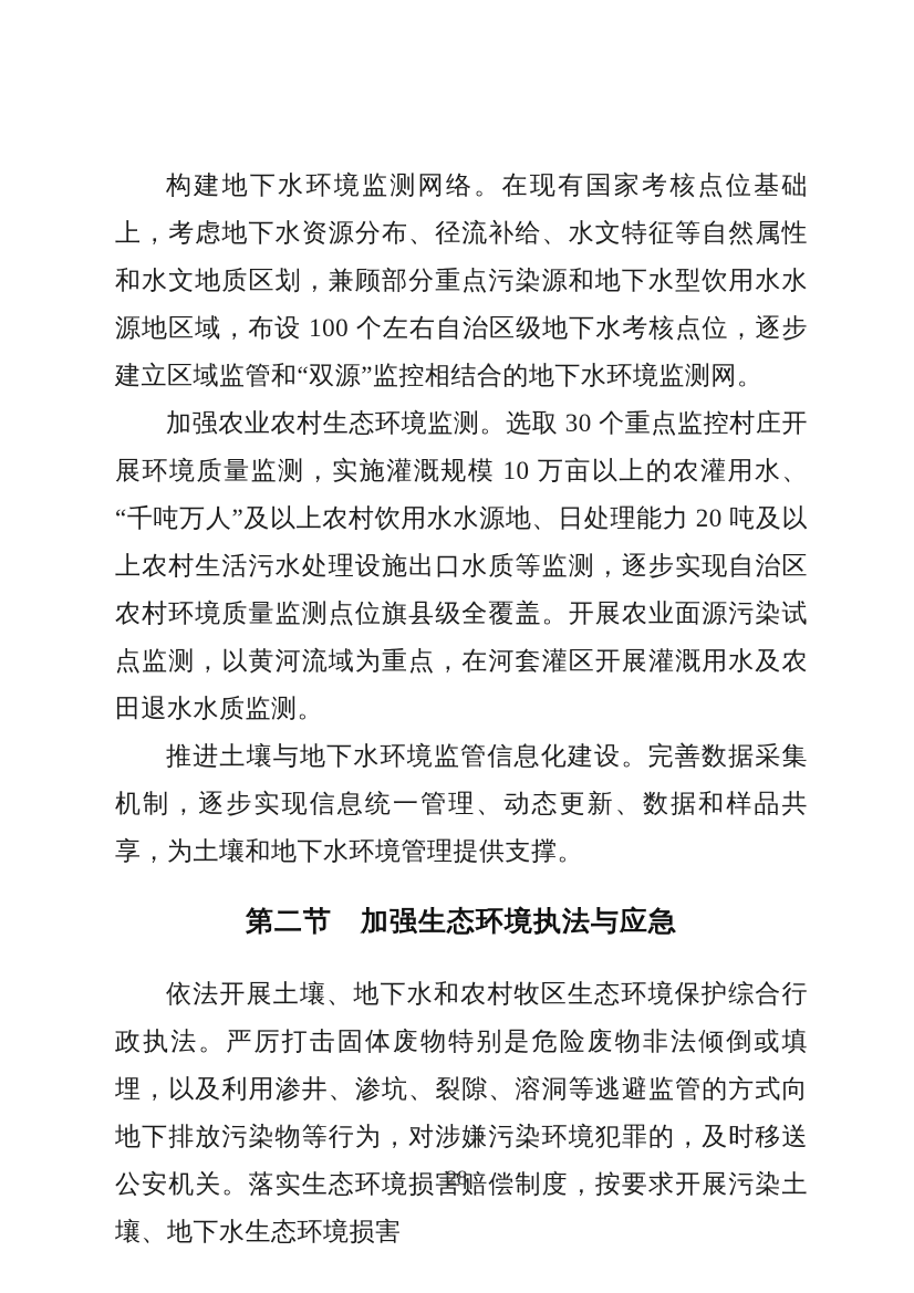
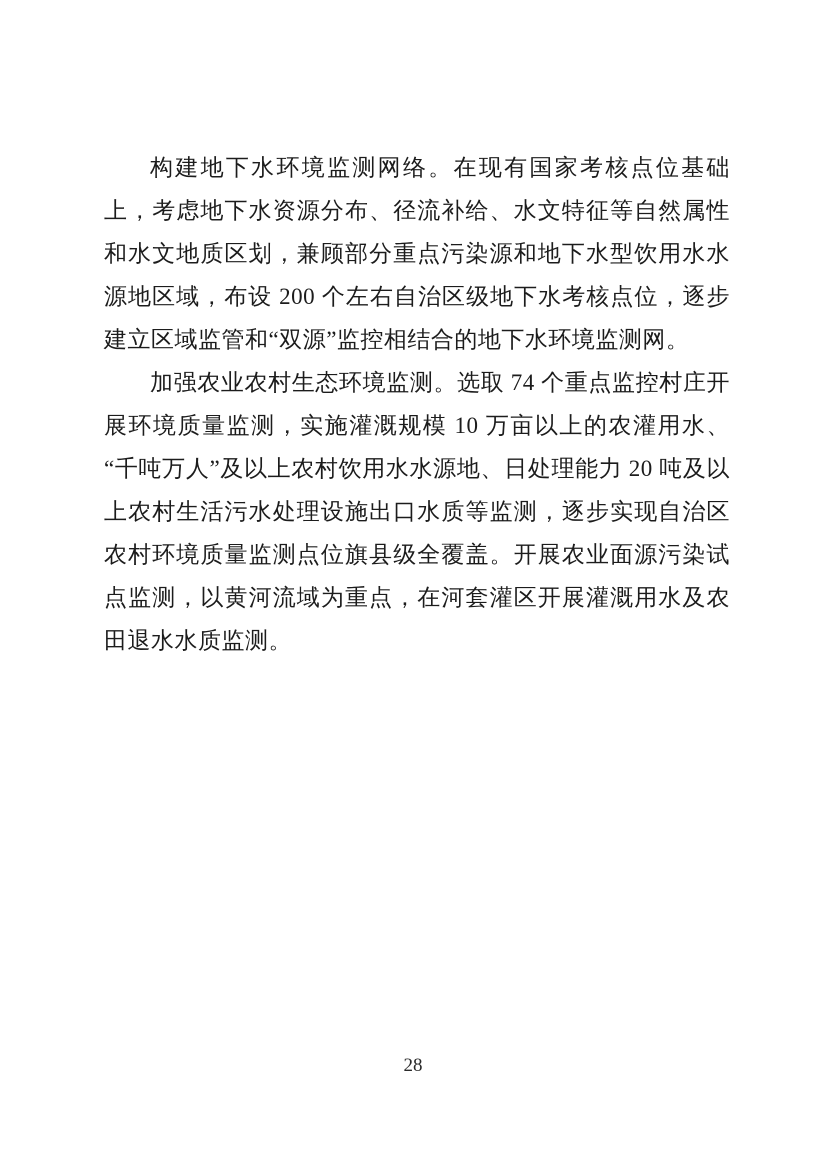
- 构建地下水环境监测网络。在现有国家考核点位基础上，考虑地下水资源分布、径流补给、水文特征等自然属性和水文地质区划，兼顾部分重点污染源和地下水型饮用水水源地区域，布设 100 个左右自治区级地下水考核点位，逐步建立区域监管和“双源”监控相结合的地下水环境监测网。
+ 构建地下水环境监测网络。在现有国家考核点位基础上，考虑地下水资源分布、径流补给、水文特征等自然属性和水文地质区划，兼顾部分重点污染源和地下水型饮用水水源地区域，布设 200 个左右自治区级地下水考核点位，逐步建立区域监管和“双源”监控相结合的地下水环境监测网。
- 加强农业农村生态环境监测。选取 30 个重点监控村庄开展环境质量监测，实施灌溉规模 10 万亩以上的农灌用水、“千吨万人”及以上农村饮用水水源地、日处理能力 20 吨及以上农村生活污水处理设施出口水质等监测，逐步实现自治区农村环境质量监测点位旗县级全覆盖。开展农业面源污染试点监测，以黄河流域为重点，在河套灌区开展灌溉用水及农田退水水质监测。
+ 加强农业农村生态环境监测。选取 74 个重点监控村庄开展环境质量监测，实施灌溉规模 10 万亩以上的农灌用水、“千吨万人”及以上农村饮用水水源地、日处理能力 20 吨及以上农村生活污水处理设施出口水质等监测，逐步实现自治区农村环境质量监测点位旗县级全覆盖。开展农业面源污染试点监测，以黄河流域为重点，在河套灌区开展灌溉用水及农田退水水质监测。
- 推进土壤与地下水环境监管信息化建设。完善数据采集机制，逐步实现信息统一管理、动态更新、数据和样品共享，为土壤和地下水环境管理提供支撑。
- 第二节 加强生态环境执法与应急
- 依法开展土壤、地下水和农村牧区生态环境保护综合行政执法。严厉打击固体废物特别是危险废物非法倾倒或填埋，以及利用渗井、渗坑、裂隙、溶洞等逃避监管的方式向地下排放污染物等行为，对涉嫌污染环境犯罪的，及时移送公安机关。落实生态环境损害赔偿制度，按要求开展污染土壤、地下水生态环境损害
  28
